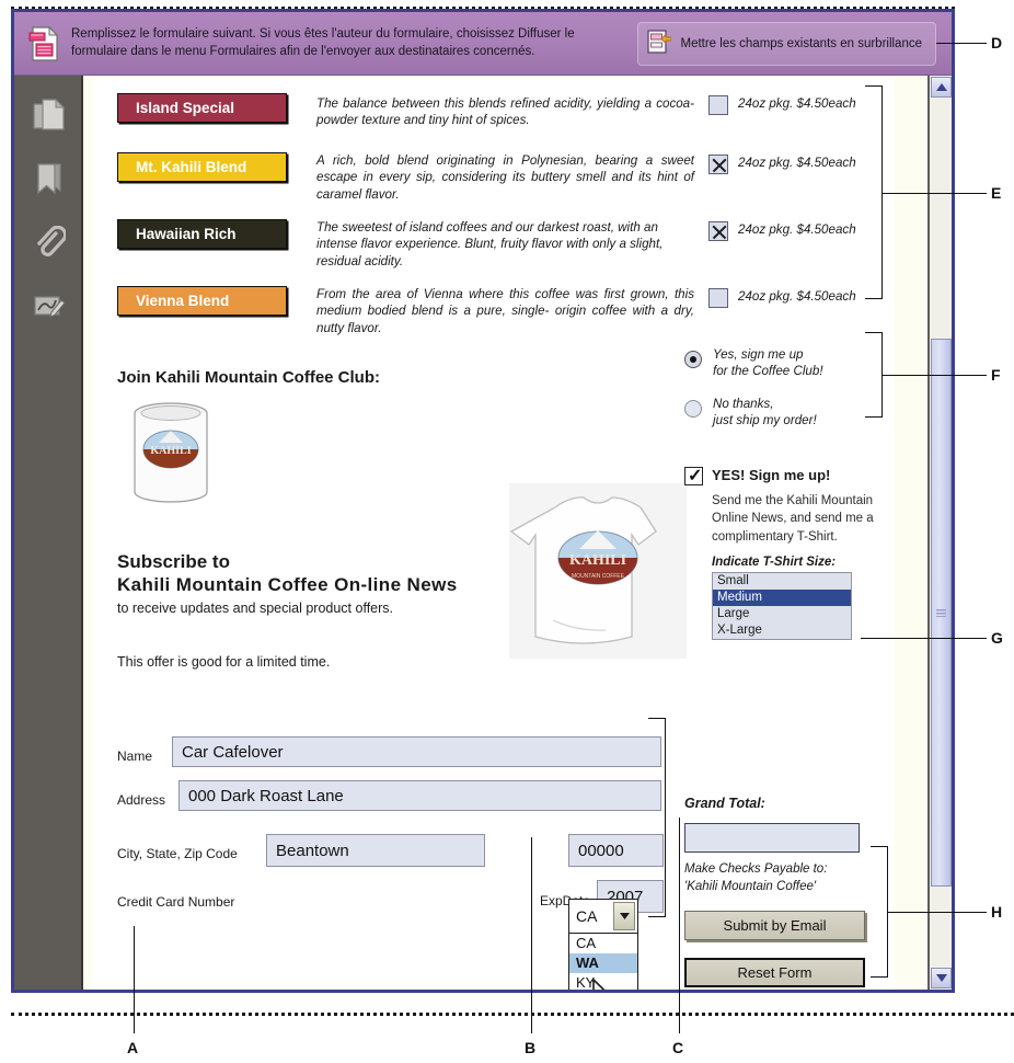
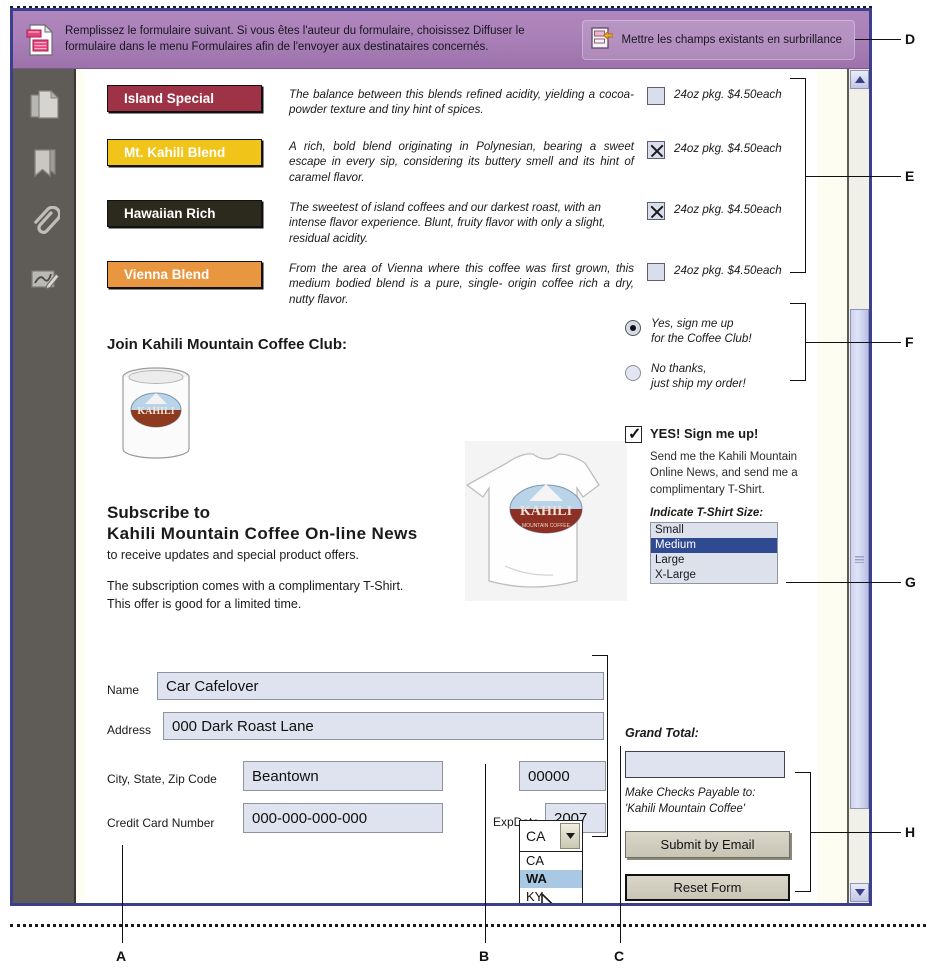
  Remplissez le formulaire suivant. Si vous êtes l'auteur du formulaire, choisissez Diffuser le formulaire dans le menu Formulaires afin de l'envoyer aux destinataires concernés.
  Mettre les champs existants en surbrillance
  Island Special
  The balance between this blends refined acidity, yielding a cocoa-powder texture and tiny hint of spices.
  24oz pkg. $4.50each
  Mt. Kahili Blend
  A rich, bold blend originating in Polynesian, bearing a sweet escape in every sip, considering its buttery smell and its hint of caramel flavor.
  24oz pkg. $4.50each
  Hawaiian Rich
  The sweetest of island coffees and our darkest roast, with an intense flavor experience. Blunt, fruity flavor with only a slight, residual acidity.
  24oz pkg. $4.50each
  Vienna Blend
- From the area of Vienna where this coffee was first grown, this medium bodied blend is a pure, single- origin coffee with a dry, nutty flavor.
+ From the area of Vienna where this coffee was first grown, this medium bodied blend is a pure, single- origin coffee rich a dry, nutty flavor.
  24oz pkg. $4.50each
  Yes, sign me up
  for the Coffee Club!
  No thanks,
  just ship my order!
  Join Kahili Mountain Coffee Club:
  KAHILI
  KAHILI
  YES! Sign me up!
  Send me the Kahili Mountain Online News, and send me a complimentary T-Shirt.
  Indicate T-Shirt Size:
  Small
  Medium
  Large
  X-Large
  Subscribe to
  Kahili Mountain Coffee On-line News
  to receive updates and special product offers.
+ The subscription comes with a complimentary T-Shirt.
  This offer is good for a limited time.
  Name
  Car Cafelover
  Address
  000 Dark Roast Lane
  City, State, Zip Code
  Beantown
  00000
  Credit Card Number
+ 000-000-000-000
  2007
  CA
  CA
  WA
  KY
  Grand Total:
  Make Checks Payable to:
  'Kahili Mountain Coffee'
  Submit by Email
  Reset Form
  D
  E
  F
  G
  H
  C
  B
  A
